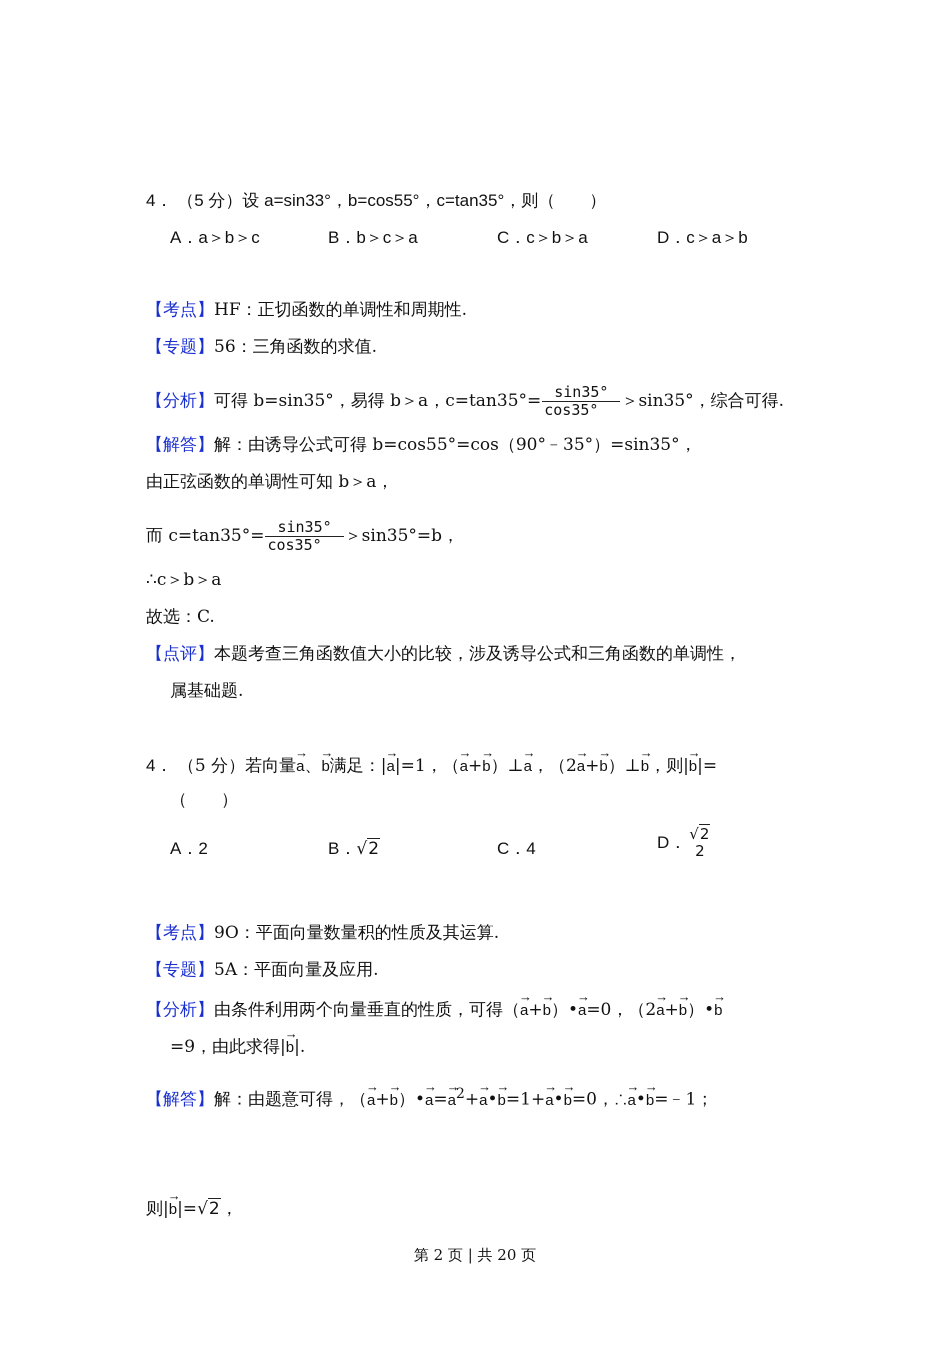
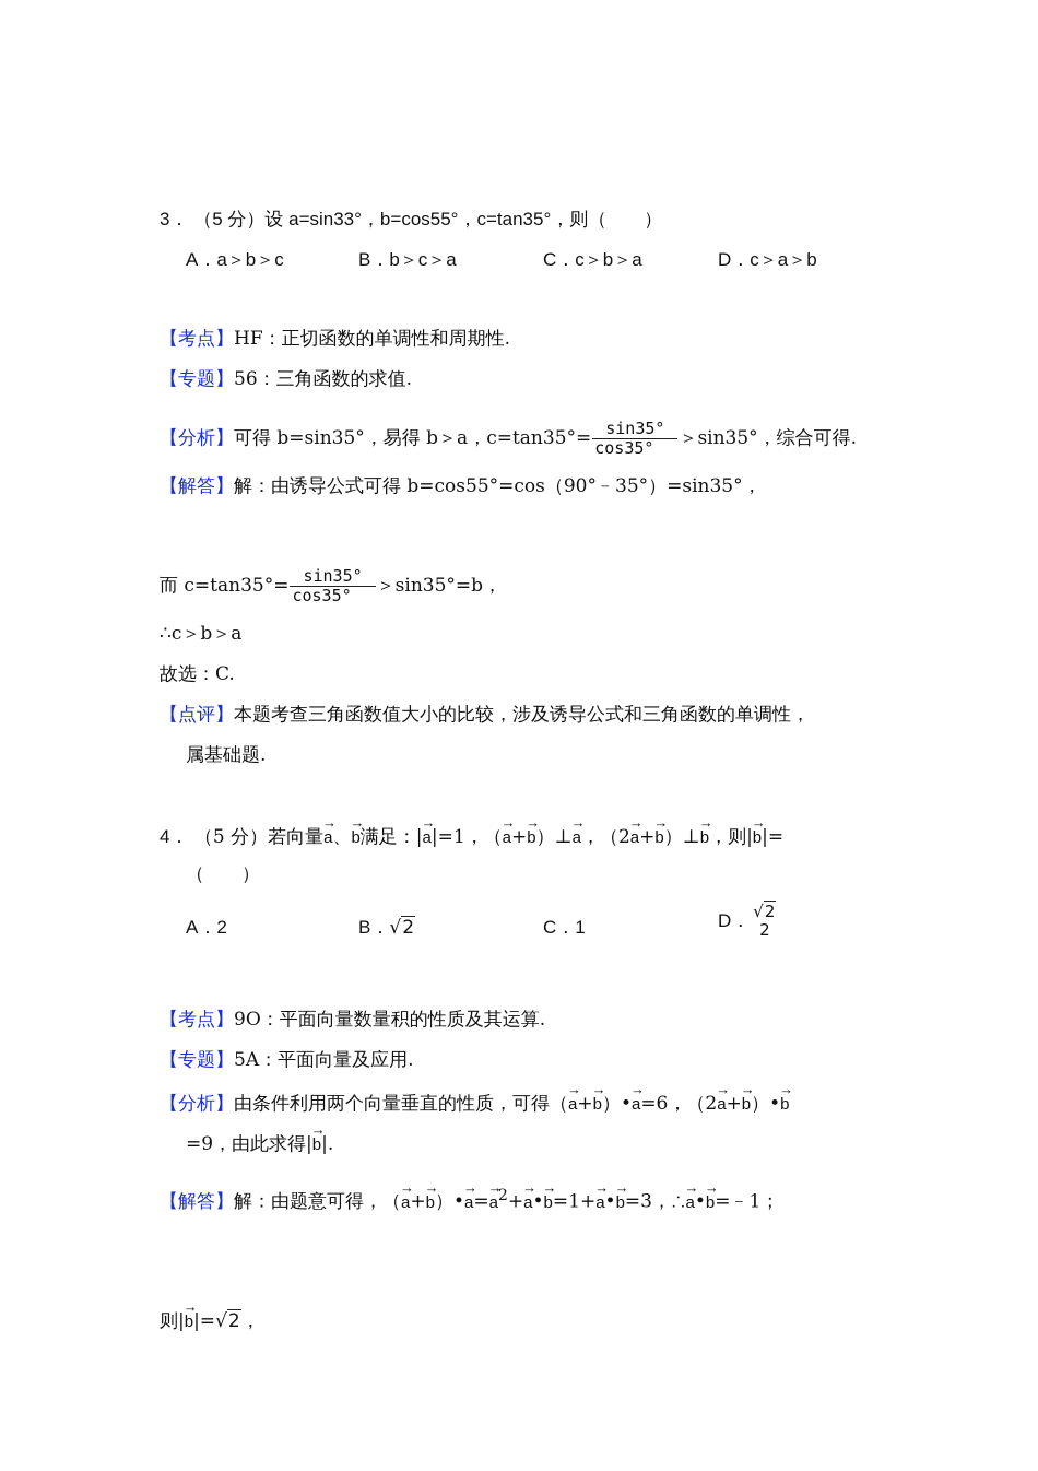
- 4． （5 分）设 a=sin33°，b=cos55°，c=tan35°，则（ ）
+ 3． （5 分）设 a=sin33°，b=cos55°，c=tan35°，则（ ）
  A．a＞b＞c
  B．b＞c＞a
  C．c＞b＞a
  D．c＞a＞b
  【考点】HF：正切函数的单调性和周期性.
  【专题】56：三角函数的求值.
  【分析】可得 b=sin35°，易得 b＞a，c=tan35°=
  sin35°
  cos35°
  ＞sin35°，综合可得.
  【解答】解：由诱导公式可得 b=cos55°=cos（90°﹣35°）=sin35°，
- 由正弦函数的单调性可知 b＞a，
  而 c=tan35°=
  sin35°
  cos35°
  ＞sin35°=b，
  ∴c＞b＞a
  故选：C.
  【点评】本题考查三角函数值大小的比较，涉及诱导公式和三角函数的单调性，
  属基础题.
  4． （5 分）若向量a、b满足：|a|=1，（a+b）⊥a，（2a+b）⊥b，则|b|=
  （ ）
  A．2
  B．√2
- C．4
+ C．1
  D．
  √2
  2
  【考点】9O：平面向量数量积的性质及其运算.
  【专题】5A：平面向量及应用.
- 【分析】由条件利用两个向量垂直的性质，可得（a+b）•a=0，（2a+b）•b
+ 【分析】由条件利用两个向量垂直的性质，可得（a+b）•a=6，（2a+b）•b
  =9，由此求得|b|.
- 【解答】解：由题意可得，（a+b）•a=a2+a•b=1+a•b=0，∴a•b=﹣1；
+ 【解答】解：由题意可得，（a+b）•a=a2+a•b=1+a•b=3，∴a•b=﹣1；
  则|b|=√2，
- 第 2 页 | 共 20 页
